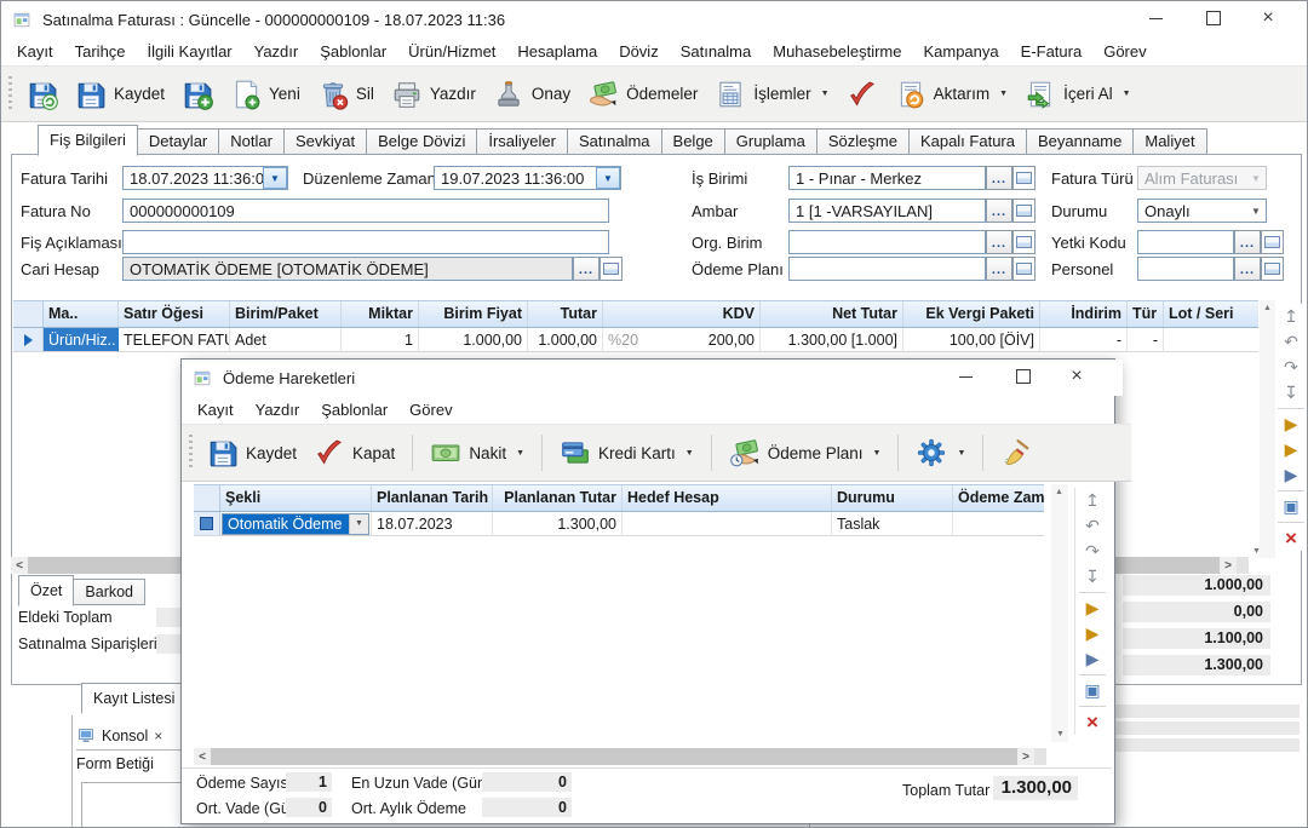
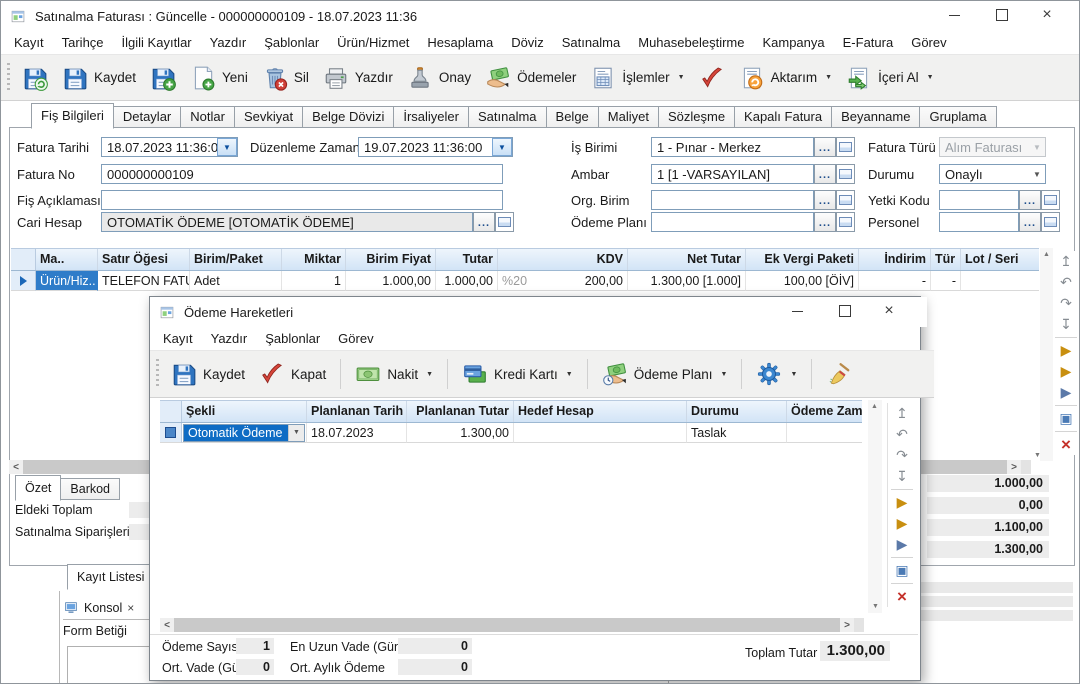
  Satınalma Faturası : Güncelle - 000000000109 - 18.07.2023 11:36
  ×
  Kayıt
  Tarihçe
  İlgili Kayıtlar
  Yazdır
  Şablonlar
  Ürün/Hizmet
  Hesaplama
  Döviz
  Satınalma
  Muhasebeleştirme
  Kampanya
  E-Fatura
  Görev
  Kaydet
  Yeni
  Sil
  Yazdır
  Onay
  Ödemeler
  İşlemler
  Aktarım
  İçeri Al
  Fiş Bilgileri
  Detaylar
  Notlar
  Sevkiyat
  Belge Dövizi
  İrsaliyeler
  Satınalma
  Belge
- Gruplama
+ Maliyet
  Sözleşme
  Kapalı Fatura
  Beyanname
- Maliyet
+ Gruplama
  Fatura Tarihi
  18.07.2023 11:36:0
  ▼
  Düzenleme Zaman
  19.07.2023 11:36:00
  ▼
  Fatura No
  000000000109
  Fiş Açıklaması
  Cari Hesap
  OTOMATİK ÖDEME [OTOMATİK ÖDEME]
  ...
  İş Birimi
  1 - Pınar - Merkez
  ...
  Ambar
  1 [1 -VARSAYILAN]
  ...
  Org. Birim
  ...
  Ödeme Planı
  ...
  Fatura Türü
  Alım Faturası
  ▼
  Durumu
  Onaylı
  ▼
  Yetki Kodu
  ...
  Personel
  ...
  Ma..
  Satır Öğesi
  Birim/Paket
  Miktar
  Birim Fiyat
  Tutar
  KDV
  Net Tutar
  Ek Vergi Paketi
  İndirim
  Tür
  Lot / Seri
  Ürün/Hiz..
  TELEFON FAT
  Adet
  1
  1.000,00
  1.000,00
  %20
  200,00
  1.300,00 [1.000]
  100,00 [ÖİV]
  -
  -
  ↥
  ↶
  ↷
  ↧
  ▶
  ▶
  ▶
  ▣
  ×
  <
  >
  1.000,00
  0,00
  1.100,00
  1.300,00
  Özet
  Barkod
  Eldeki Toplam
  Satınalma Siparişler
  Kayıt Listesi
  Konsol
  ×
  Form Betiği
  Ödeme Hareketleri
  ×
  Kayıt
  Yazdır
  Şablonlar
  Görev
  Kaydet
  Kapat
  Nakit
  Kredi Kartı
  Ödeme Planı
  Şekli
  Planlanan Tarih
  Planlanan Tutar
  Hedef Hesap
  Durumu
  Ödeme Zam
  Otomatik Ödeme
  18.07.2023
  1.300,00
  Taslak
  ↥
  ↶
  ↷
  ↧
  ▶
  ▶
  ▶
  ▣
  ×
  <
  >
  Ödeme Sayıs
  1
  En Uzun Vade (Gü
  0
  Ort. Vade (G
  0
  Ort. Aylık Ödeme
  0
  Toplam Tutar
  1.300,00
